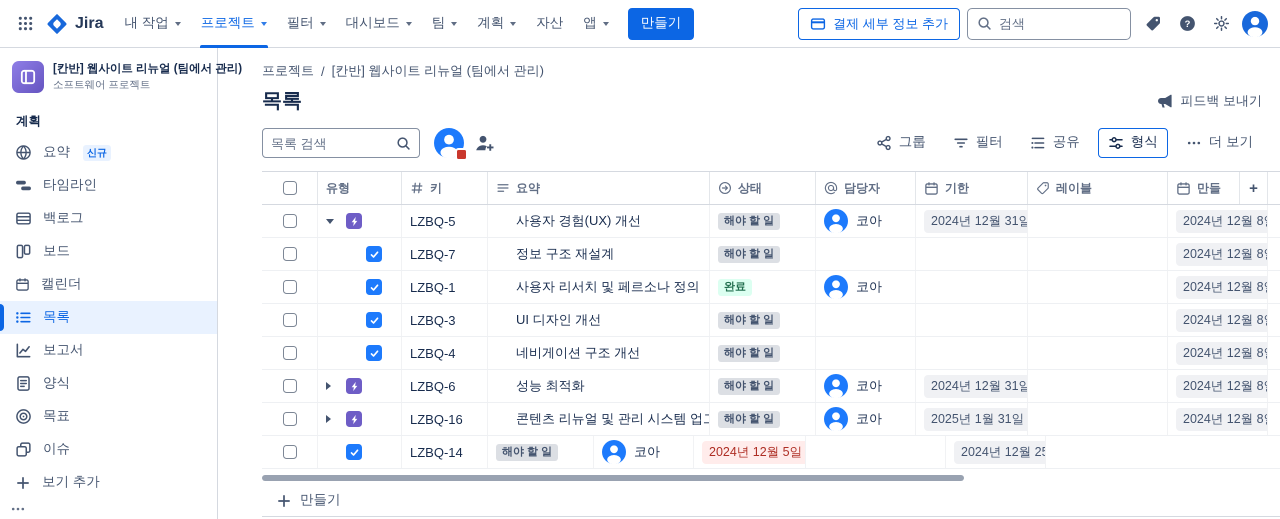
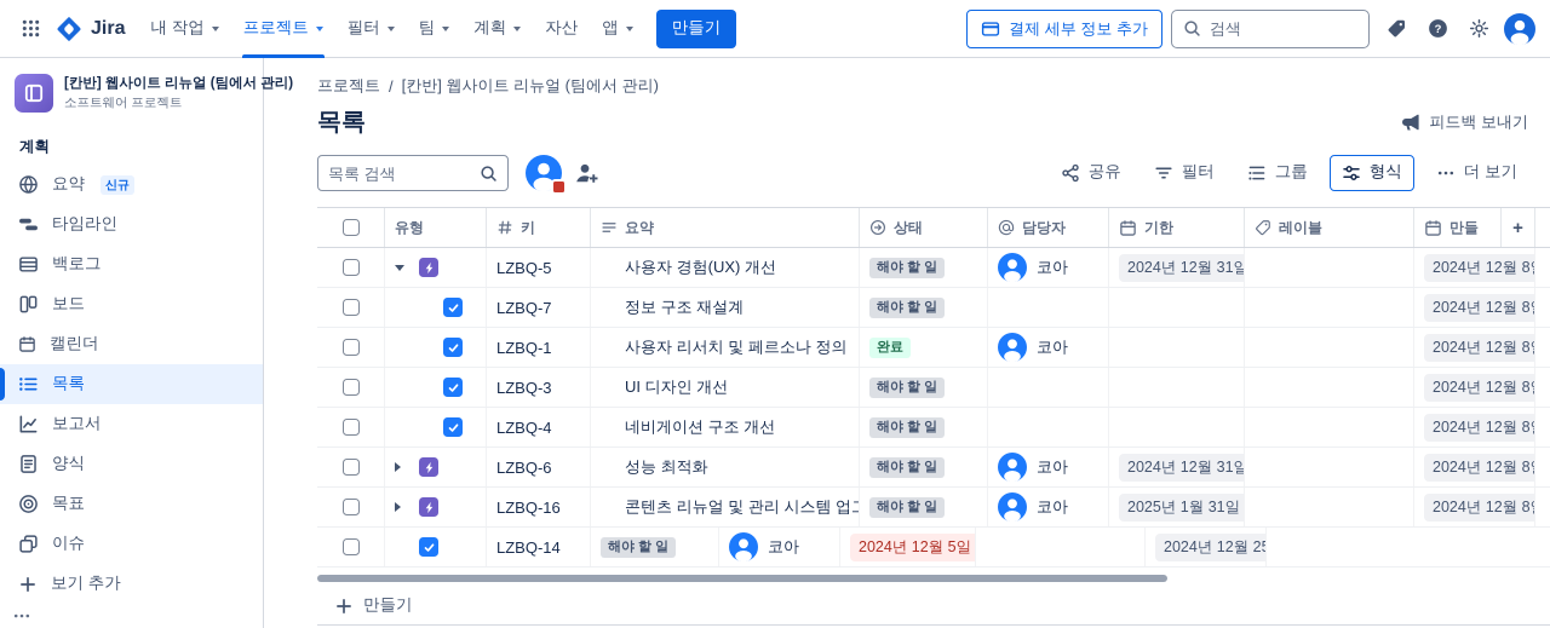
  Jira
  내 작업
  프로젝트
  필터
- 대시보드
  팀
  계획
  자산
  앱
  만들기
  결제 세부 정보 추가
  검색
  ?
  [칸반] 웹사이트 리뉴얼 (팀에서 관리)
  소프트웨어 프로젝트
  계획
  요약
  신규
  타임라인
  백로그
  보드
  캘린더
  목록
  보고서
  양식
  목표
  이슈
  보기 추가
  프로젝트
  /
  [칸반] 웹사이트 리뉴얼 (팀에서 관리)
  목록
  피드백 보내기
  목록 검색
- 그룹
+ 공유
  필터
- 공유
+ 그룹
  형식
  더 보기
  유형
  키
  요약
  상태
  담당자
  기한
  레이블
  만들
  +
  LZBQ-5
  사용자 경험(UX) 개선
  해야 할 일
  코아
  2024년 12월 31일
  2024년 12월 8
  LZBQ-7
  정보 구조 재설계
  해야 할 일
  2024년 12월 8
  LZBQ-1
  사용자 리서치 및 페르소나 정의
  완료
  코아
  2024년 12월 8
  LZBQ-3
  UI 디자인 개선
  해야 할 일
  2024년 12월 8
  LZBQ-4
  네비게이션 구조 개선
  해야 할 일
  2024년 12월 8
  LZBQ-6
  성능 최적화
  해야 할 일
  코아
  2024년 12월 31일
  2024년 12월 8
  LZBQ-16
  콘텐츠 리뉴얼 및 관리 시스템 업
  해야 할 일
  코아
  2025년 1월 31일
  2024년 12월 8
  LZBQ-14
  해야 할 일
  코아
  2024년 12월 5일
  2024년 12월 2
  만들기
